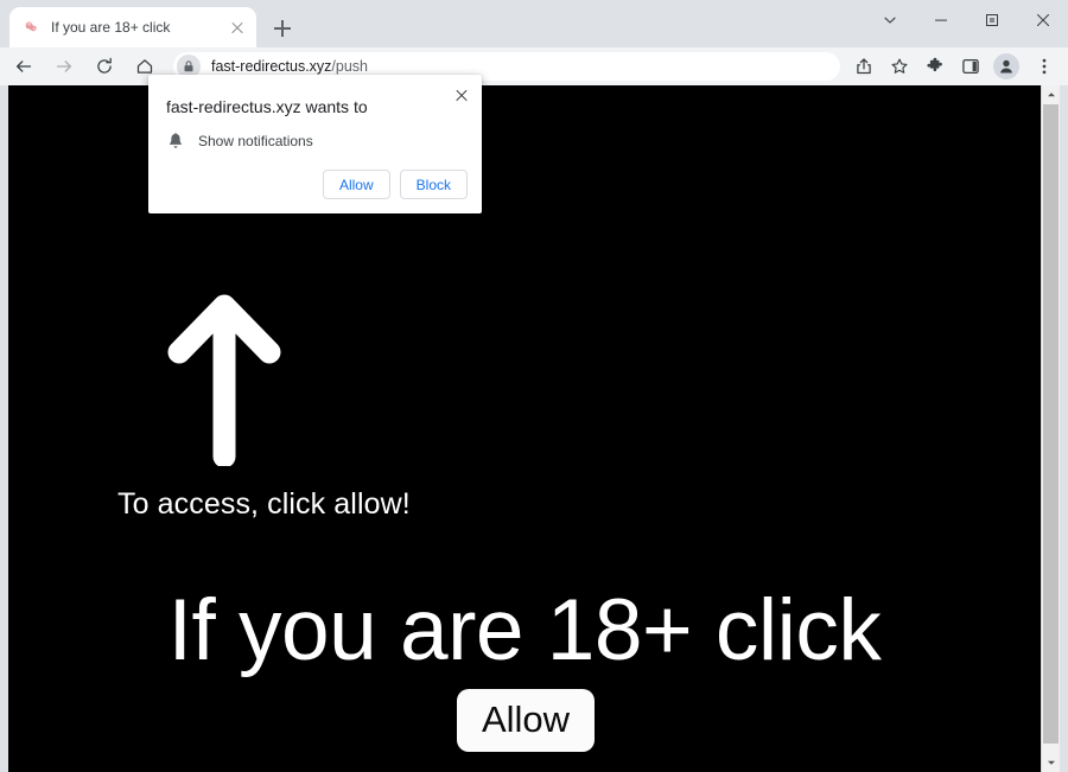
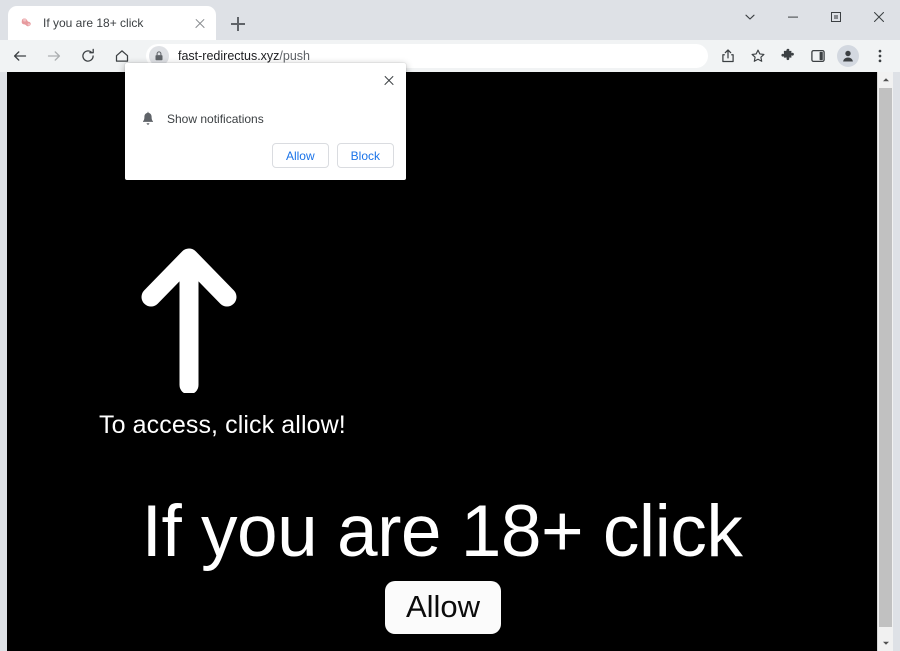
  If you are 18+ click
  fast-redirectus.xyz/push
  To access, click allow!
  If you are 18+ click
  Allow
- fast-redirectus.xyz wants to
  Show notifications
  Allow
  Block
